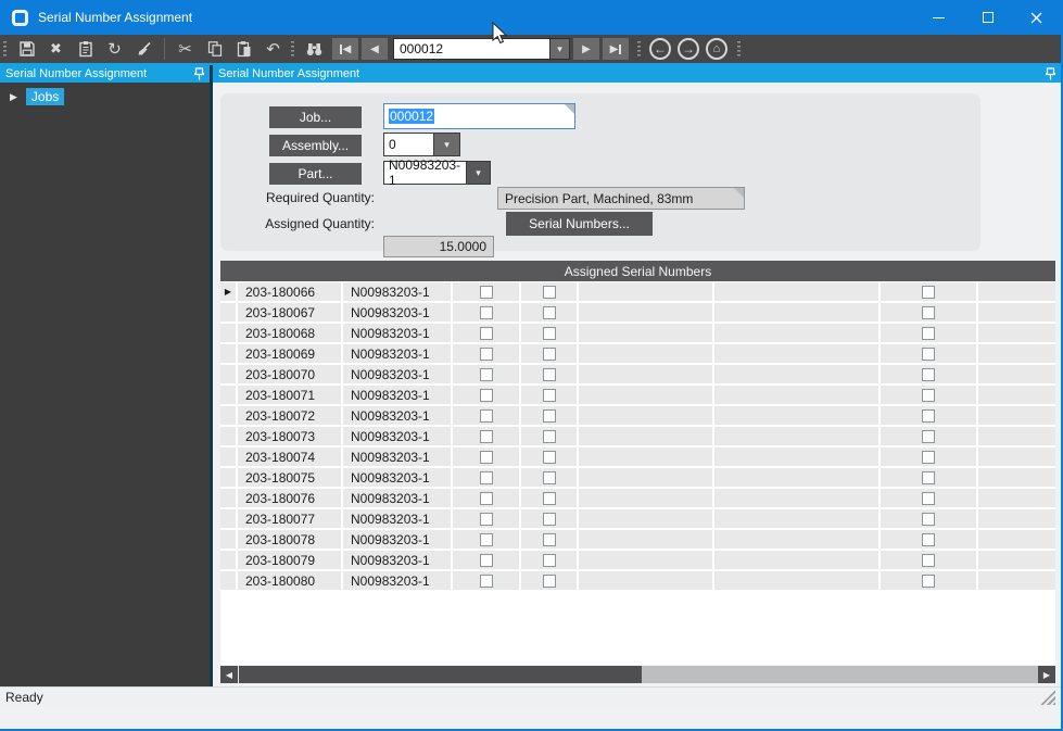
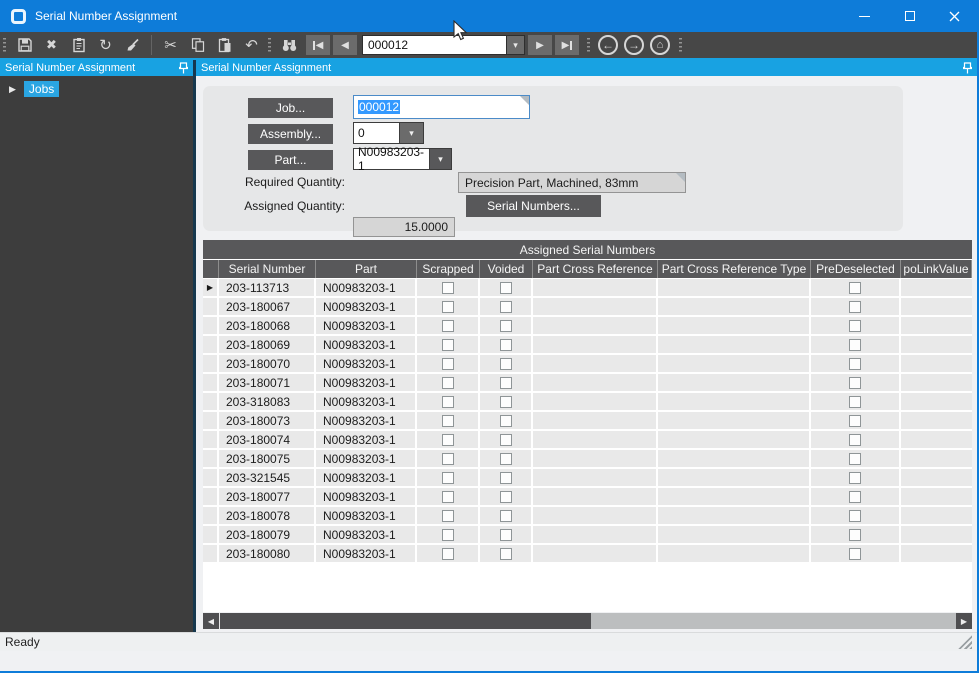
  Serial Number Assignment
  ✖
  ↻
  ✂
  ↶
  ◀
  ◀
  000012
  ▾
  ▶
  ▶
  ←
  →
  ⌂
  Serial Number Assignment
  ▶
  Jobs
  Serial Number Assignment
  Job...
  000012
  Assembly...
  0
  ▾
  Part...
  N00983203-1
  ▾
  Precision Part, Machined, 83mm
  Required Quantity:
  15.0000
  Assigned Quantity:
  Serial Numbers...
  Assigned Serial Numbers
+ Serial Number
+ Part
+ Scrapped
+ Voided
+ Part Cross Reference
+ Part Cross Reference Type
+ PreDeselected
+ poLinkValue
  ▶
- 203-180066
+ 203-113713
  N00983203-1
  203-180067
  N00983203-1
  203-180068
  N00983203-1
  203-180069
  N00983203-1
  203-180070
  N00983203-1
  203-180071
  N00983203-1
- 203-180072
+ 203-318083
  N00983203-1
  203-180073
  N00983203-1
  203-180074
  N00983203-1
  203-180075
  N00983203-1
- 203-180076
+ 203-321545
  N00983203-1
  203-180077
  N00983203-1
  203-180078
  N00983203-1
  203-180079
  N00983203-1
  203-180080
  N00983203-1
  ◀
  ▶
  Ready
